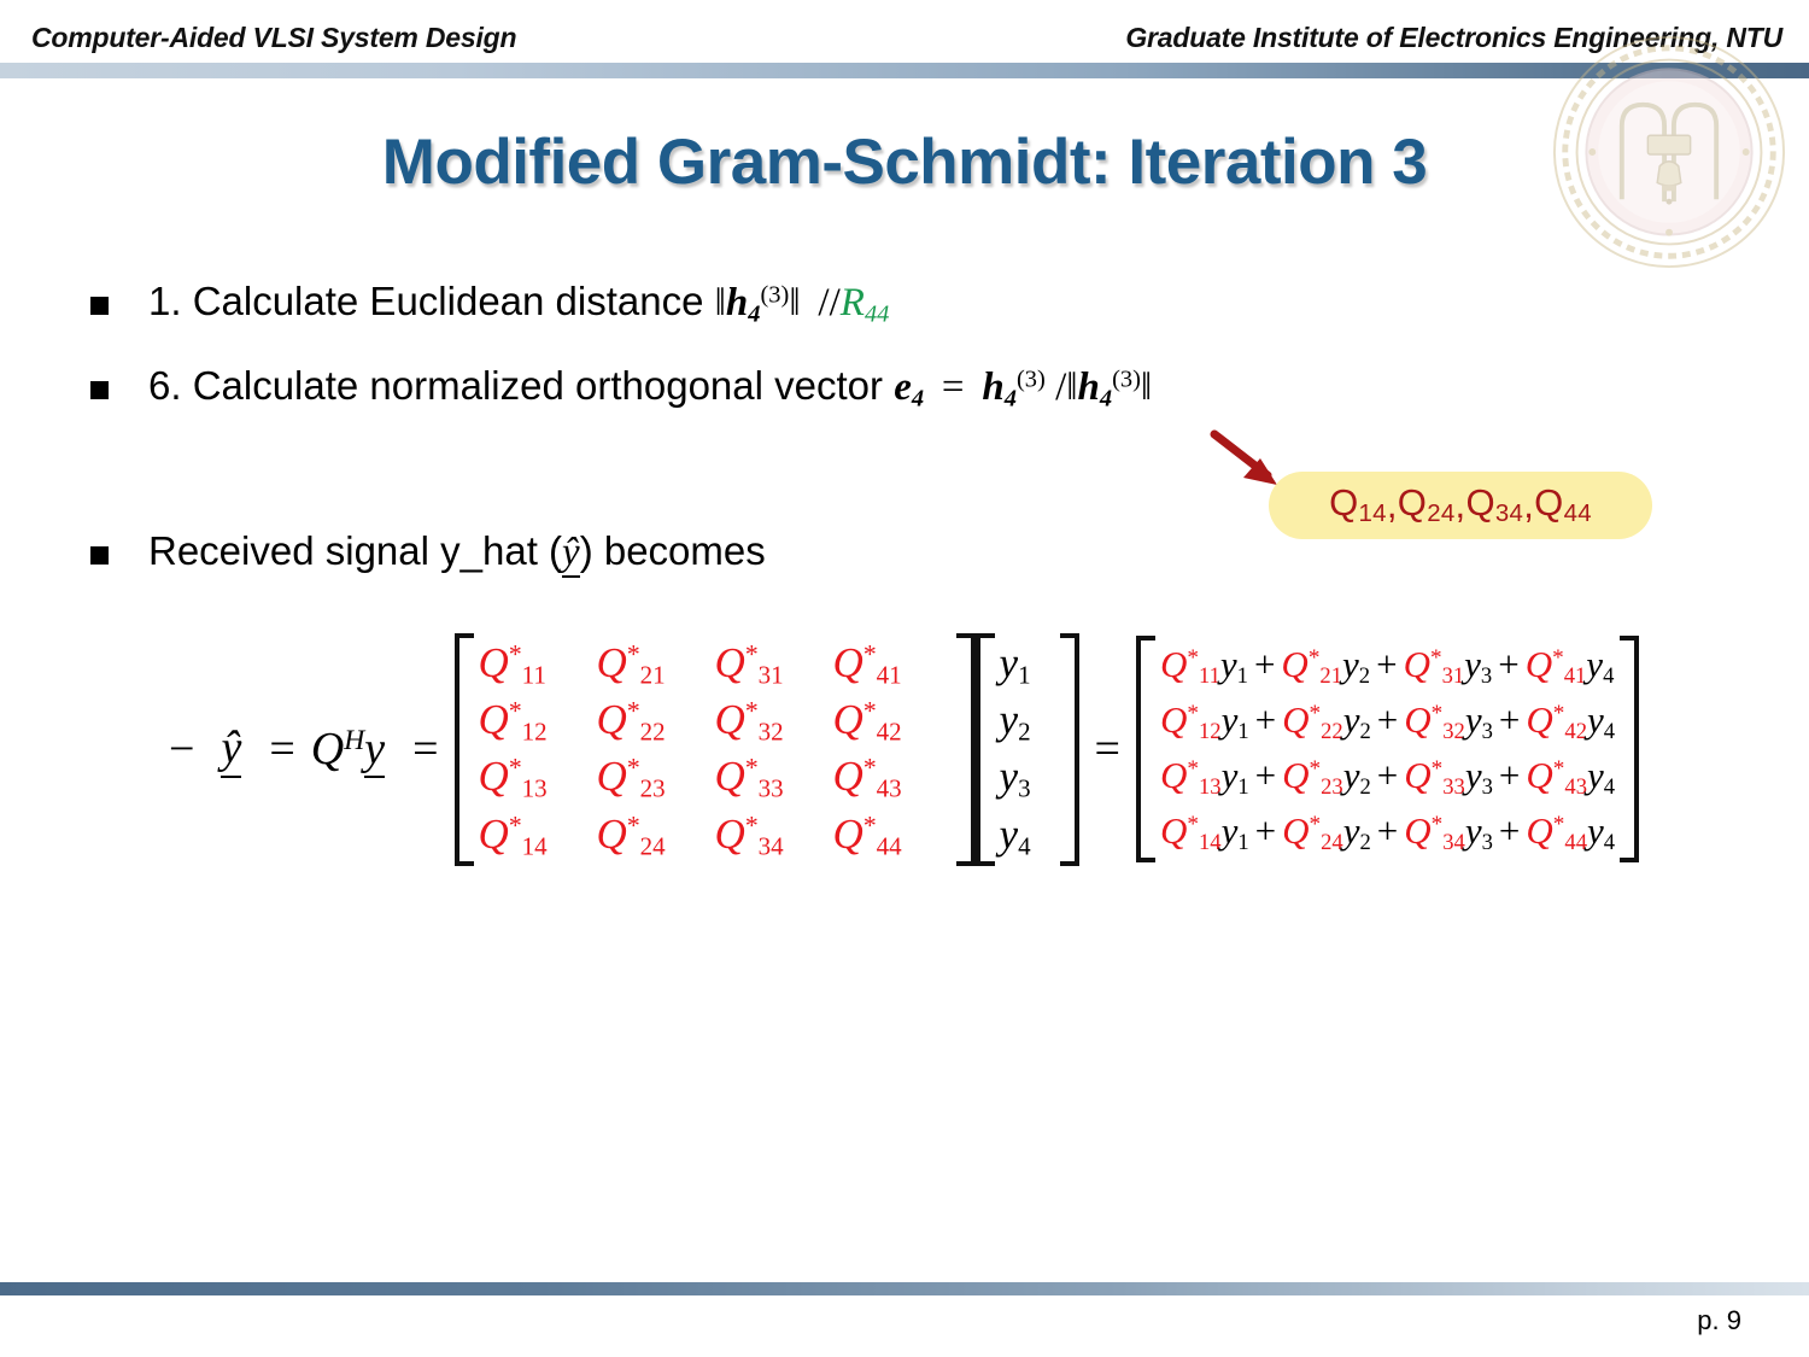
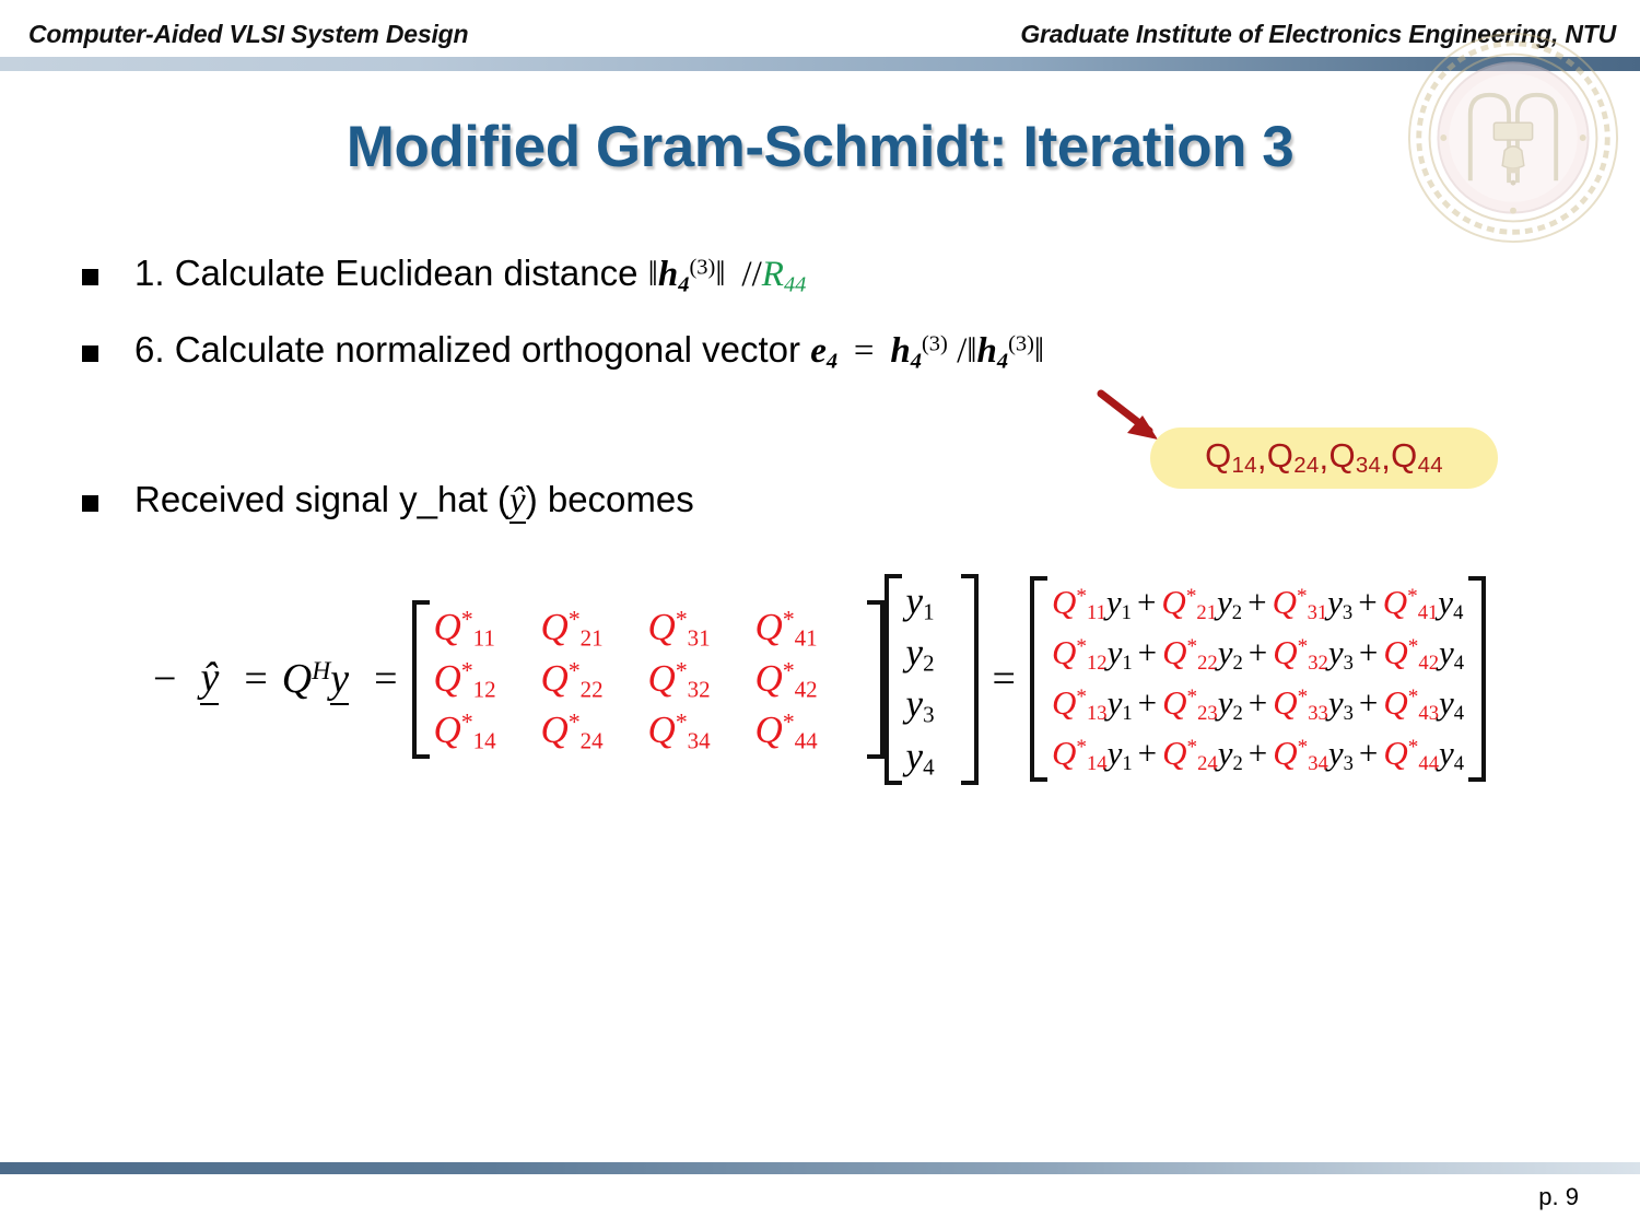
  Computer-Aided VLSI System Design
  Graduate Institute of Electronics Engineering, NTU
  Modified Gram-Schmidt: Iteration 3
  1. Calculate Euclidean distance ‖h4(3)‖ //R44
  6. Calculate normalized orthogonal vector e4 = h4(3) /‖h4(3)‖
  Q14
  ,
  Q24
  ,
  Q34
  ,
  Q44
  Received signal y_hat (ŷ) becomes
  −
  ŷ
  =
  QHy
  =
  Q*11
  Q*21
  Q*31
  Q*41
  Q*12
  Q*22
  Q*32
  Q*42
- Q*13
- Q*23
- Q*33
- Q*43
  Q*14
  Q*24
  Q*34
  Q*44
  y1
  y2
  y3
  y4
  =
  Q*11y1 + Q*21y2 + Q*31y3 + Q*41y4
  Q*12y1 + Q*22y2 + Q*32y3 + Q*42y4
  Q*13y1 + Q*23y2 + Q*33y3 + Q*43y4
  Q*14y1 + Q*24y2 + Q*34y3 + Q*44y4
  p. 9
